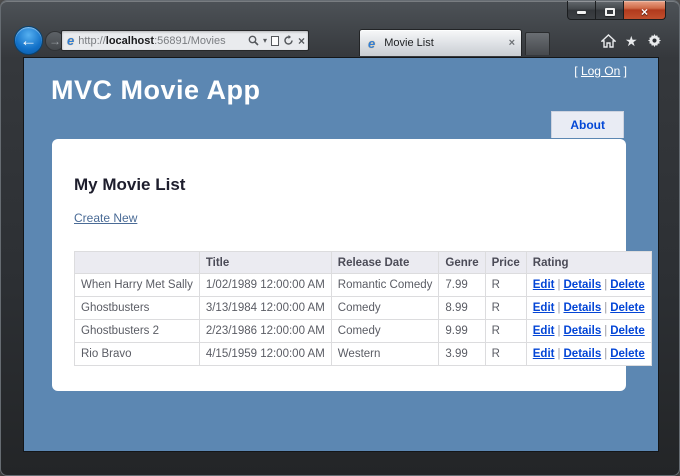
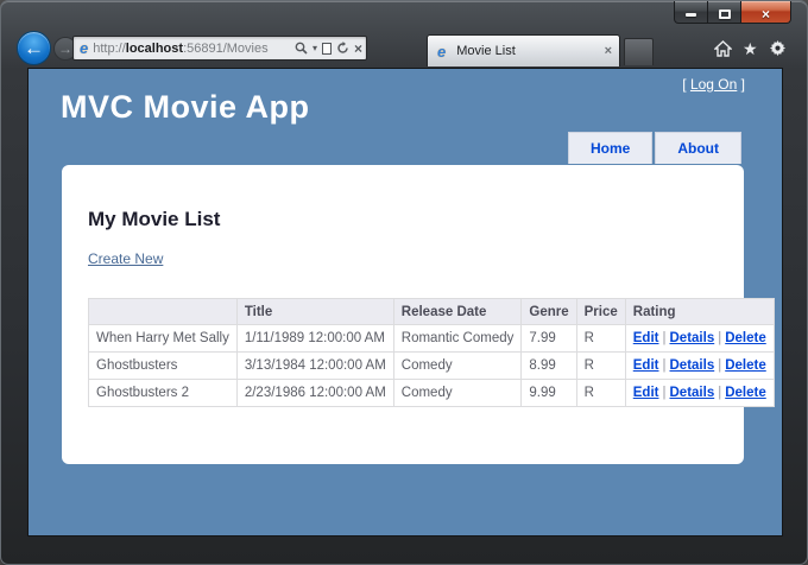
  ×
  ←
  →
  e
  http://localhost:56891/Movies
  ▾
  ×
  e
  Movie List
  ×
  ★
  [ Log On ]
  MVC Movie App
+ Home
  About
  My Movie List
  Create New
  	Title	Release Date	Genre	Price	Rating
- When Harry Met Sally	1/02/1989 12:00:00 AM	Romantic Comedy	7.99	R	Edit | Details | Delete
+ When Harry Met Sally	1/11/1989 12:00:00 AM	Romantic Comedy	7.99	R	Edit | Details | Delete
  Ghostbusters	3/13/1984 12:00:00 AM	Comedy	8.99	R	Edit | Details | Delete
  Ghostbusters 2	2/23/1986 12:00:00 AM	Comedy	9.99	R	Edit | Details | Delete
- Rio Bravo	4/15/1959 12:00:00 AM	Western	3.99	R	Edit | Details | Delete
